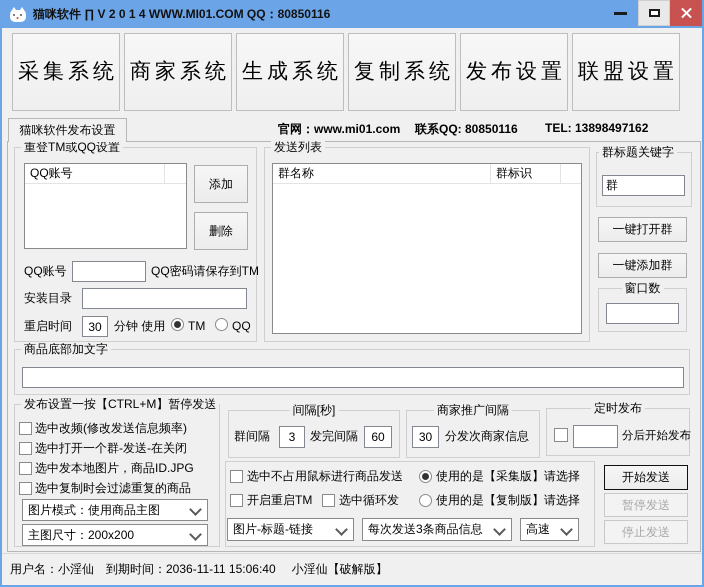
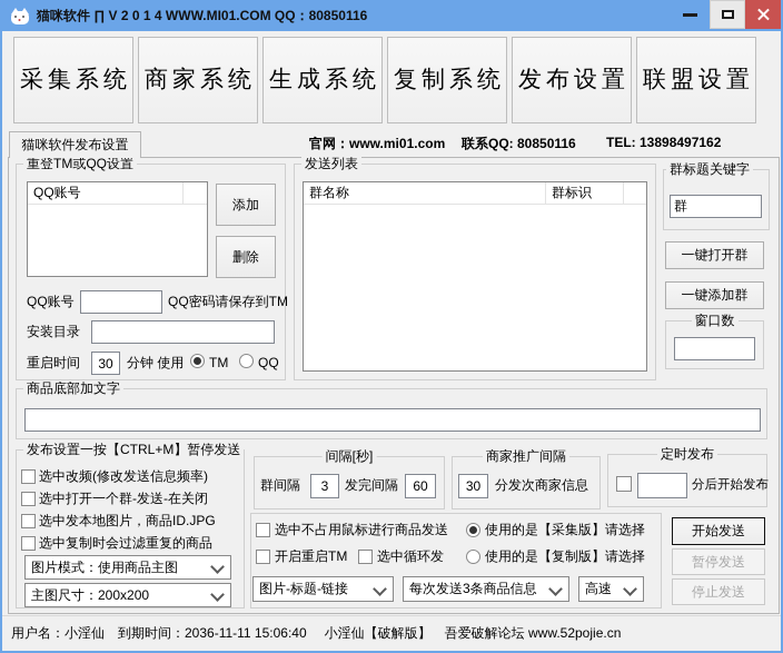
  猫咪软件 ∏ V 2 0 1 4 WWW.MI01.COM QQ：80850116
  采集系统
  商家系统
  生成系统
  复制系统
  发布设置
  联盟设置
  猫咪软件发布设置
  官网：www.mi01.com
  联系QQ: 80850116
  TEL: 13898497162
  重登TM或QQ设置
  QQ账号
  添加
  删除
  QQ账号
  QQ密码请保存到TM
  安装目录
  重启时间
  30
  分钟 使用
  TM
  QQ
  发送列表
  群名称
  群标识
  群标题关键字
  群
  一键打开群
  一键添加群
  窗口数
  商品底部加文字
  发布设置一按【CTRL+M】暂停发送
  选中改频(修改发送信息频率)
  选中打开一个群-发送-在关闭
  选中发本地图片，商品ID.JPG
  选中复制时会过滤重复的商品
  图片模式：使用商品主图
  主图尺寸：200x200
  间隔[秒]
  群间隔
  3
  发完间隔
  60
  商家推广间隔
  30
  分发次商家信息
  定时发布
  分后开始发布
  选中不占用鼠标进行商品发送
  使用的是【采集版】请选择
  开启重启TM
  选中循环发
  使用的是【复制版】请选择
  图片-标题-链接
  每次发送3条商品信息
  高速
  开始发送
  暂停发送
  停止发送
  用户名：小淫仙
  到期时间：2036-11-11 15:06:40
  小淫仙【破解版】
+ 吾爱破解论坛 www.52pojie.cn
